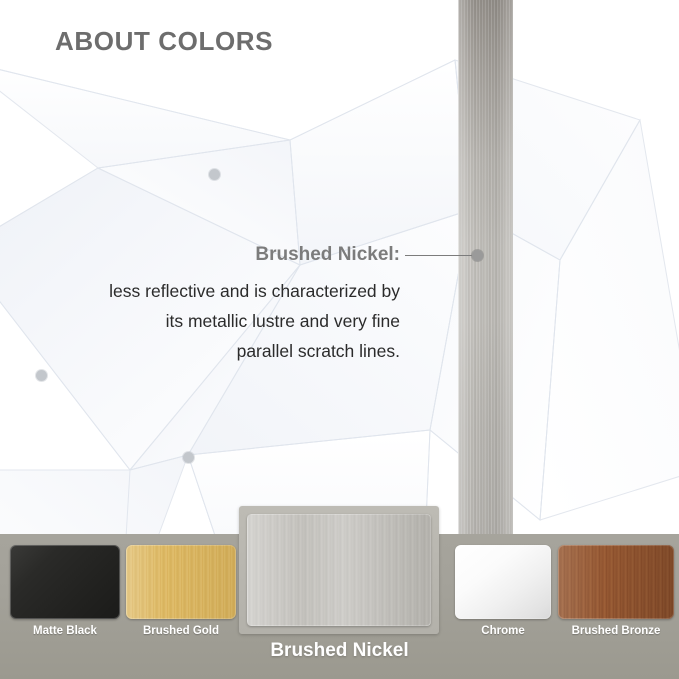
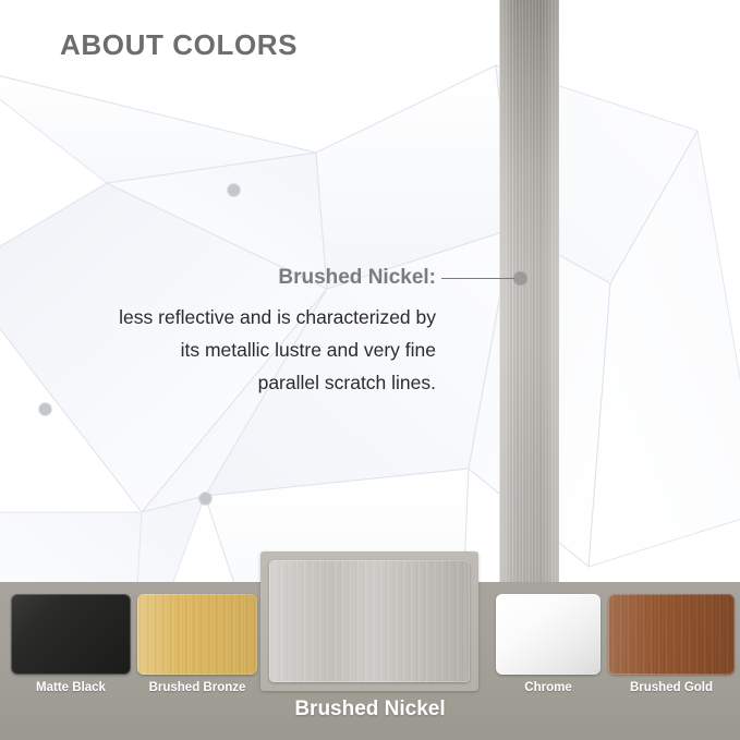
  ABOUT COLORS
  Brushed Nickel:
  less reflective and is characterized by
  its metallic lustre and very fine
  parallel scratch lines.
  Matte Black
- Brushed Gold
+ Brushed Bronze
  Brushed Nickel
  Chrome
- Brushed Bronze
+ Brushed Gold
